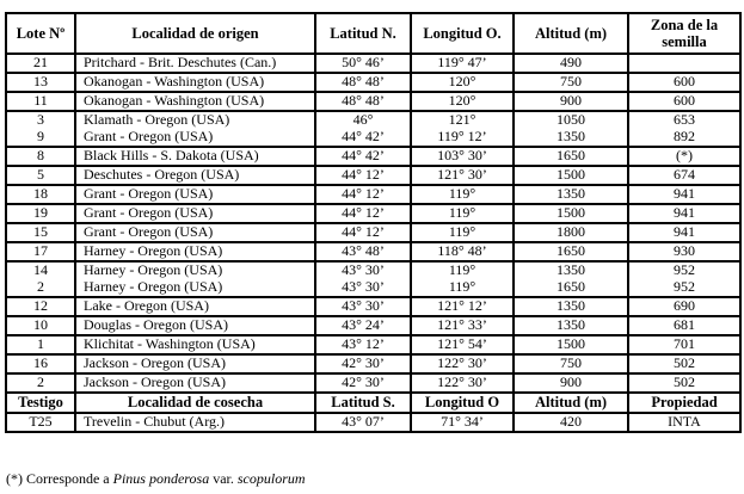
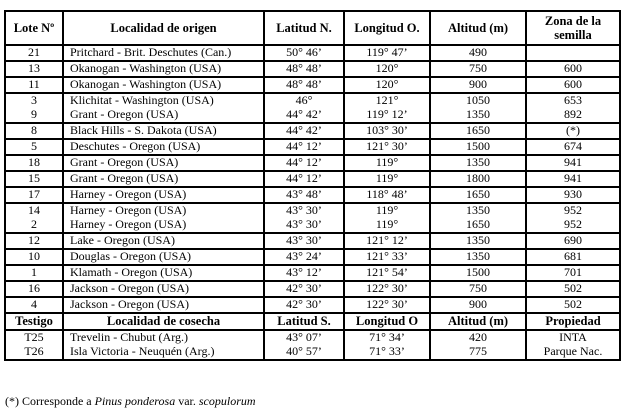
  Lote Nº	Localidad de origen	Latitud N.	Longitud O.	Altitud (m)	Zona de la semilla
  21	Pritchard - Brit. Deschutes (Can.)	50° 46’	119° 47’	490
  13	Okanogan - Washington (USA)	48° 48’	120°	750	600
  11	Okanogan - Washington (USA)	48° 48’	120°	900	600
- 3	Klamath - Oregon (USA)	46°	121°	1050	653
+ 3	Klichitat - Washington (USA)	46°	121°	1050	653
  9	Grant - Oregon (USA)	44° 42’	119° 12’	1350	892
  8	Black Hills - S. Dakota (USA)	44° 42’	103° 30’	1650	(*)
  5	Deschutes - Oregon (USA)	44° 12’	121° 30’	1500	674
  18	Grant - Oregon (USA)	44° 12’	119°	1350	941
- 19	Grant - Oregon (USA)	44° 12’	119°	1500	941
  15	Grant - Oregon (USA)	44° 12’	119°	1800	941
  17	Harney - Oregon (USA)	43° 48’	118° 48’	1650	930
  14	Harney - Oregon (USA)	43° 30’	119°	1350	952
  2	Harney - Oregon (USA)	43° 30’	119°	1650	952
  12	Lake - Oregon (USA)	43° 30’	121° 12’	1350	690
  10	Douglas - Oregon (USA)	43° 24’	121° 33’	1350	681
- 1	Klichitat - Washington (USA)	43° 12’	121° 54’	1500	701
+ 1	Klamath - Oregon (USA)	43° 12’	121° 54’	1500	701
  16	Jackson - Oregon (USA)	42° 30’	122° 30’	750	502
- 2	Jackson - Oregon (USA)	42° 30’	122° 30’	900	502
+ 4	Jackson - Oregon (USA)	42° 30’	122° 30’	900	502
  Testigo	Localidad de cosecha	Latitud S.	Longitud O	Altitud (m)	Propiedad
  T25	Trevelin - Chubut (Arg.)	43° 07’	71° 34’	420	INTA
+ T26	Isla Victoria - Neuquén (Arg.)	40° 57’	71° 33’	775	Parque Nac.
  (*) Corresponde a Pinus ponderosa var. scopulorum
